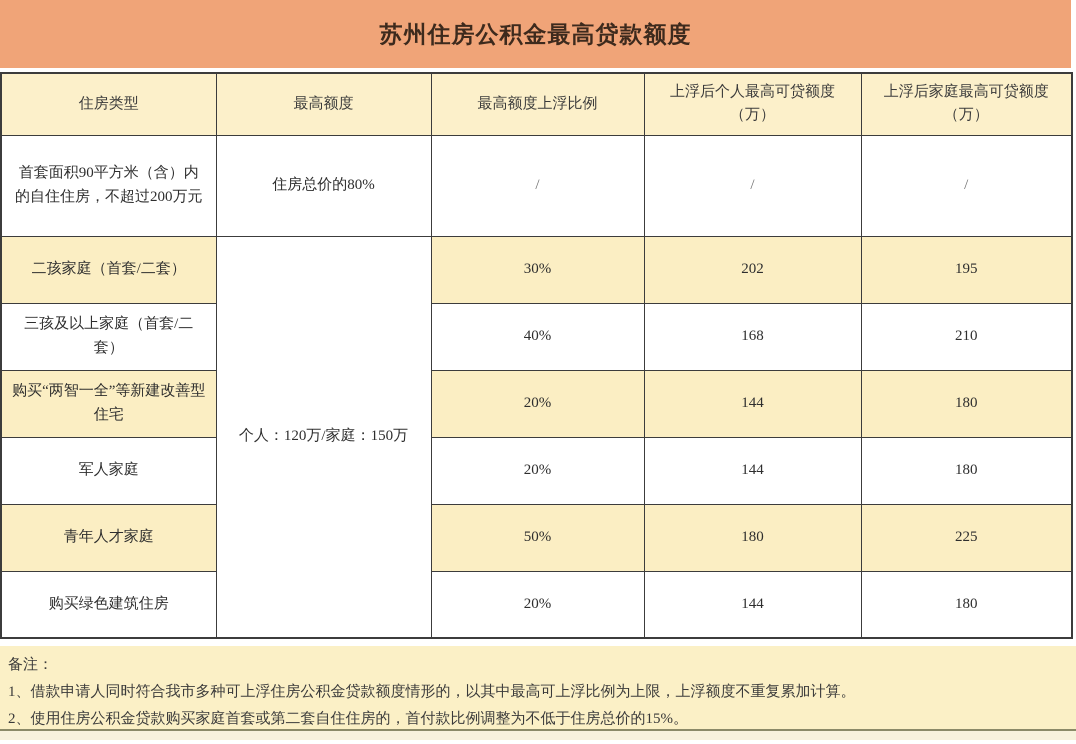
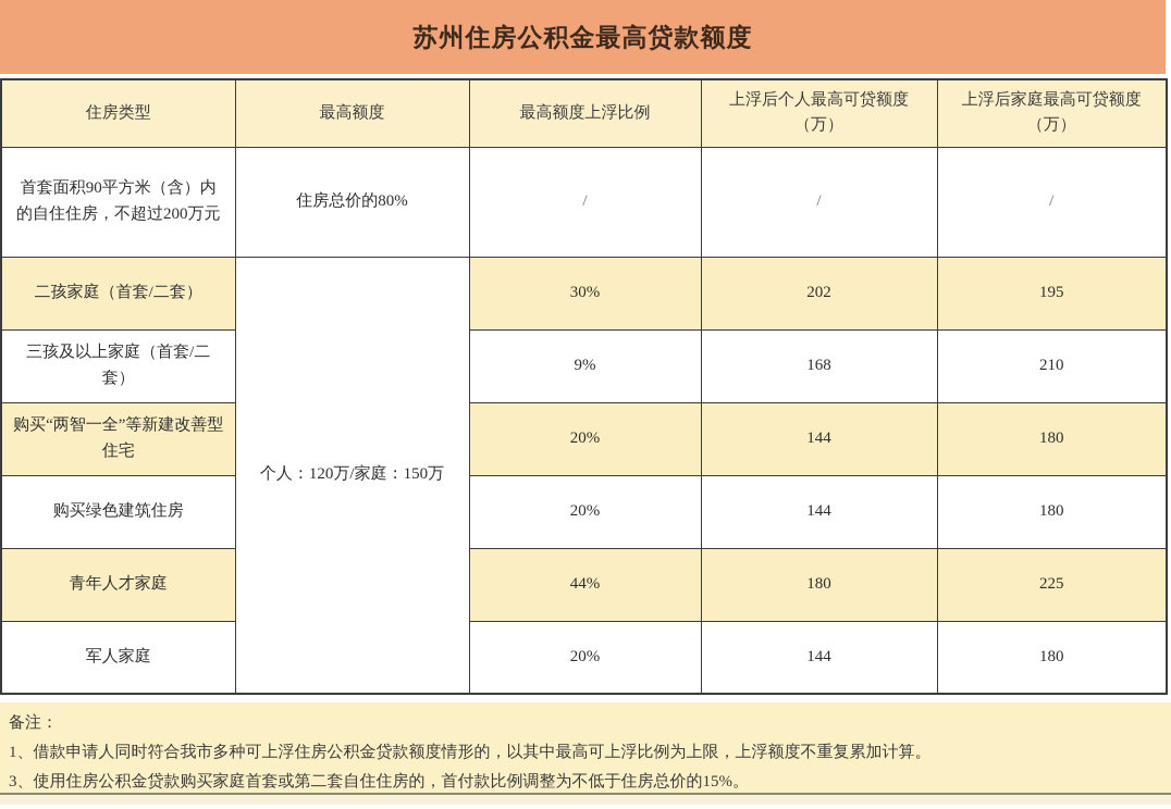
  苏州住房公积金最高贷款额度
  住房类型	最高额度	最高额度上浮比例	上浮后个人最高可贷额度（万）	上浮后家庭最高可贷额度（万）
  首套面积90平方米（含）内的自住住房，不超过200万元	住房总价的80%	/	/	/
  二孩家庭（首套/二套）	个人：120万/家庭：150万	30%	202	195
- 三孩及以上家庭（首套/二套）	40%	168	210
+ 三孩及以上家庭（首套/二套）	9%	168	210
  购买“两智一全”等新建改善型住宅	20%	144	180
- 军人家庭	20%	144	180
+ 购买绿色建筑住房	20%	144	180
- 青年人才家庭	50%	180	225
+ 青年人才家庭	44%	180	225
- 购买绿色建筑住房	20%	144	180
+ 军人家庭	20%	144	180
  备注：
  1、借款申请人同时符合我市多种可上浮住房公积金贷款额度情形的，以其中最高可上浮比例为上限，上浮额度不重复累加计算。
- 2、使用住房公积金贷款购买家庭首套或第二套自住住房的，首付款比例调整为不低于住房总价的15%。
+ 3、使用住房公积金贷款购买家庭首套或第二套自住住房的，首付款比例调整为不低于住房总价的15%。
